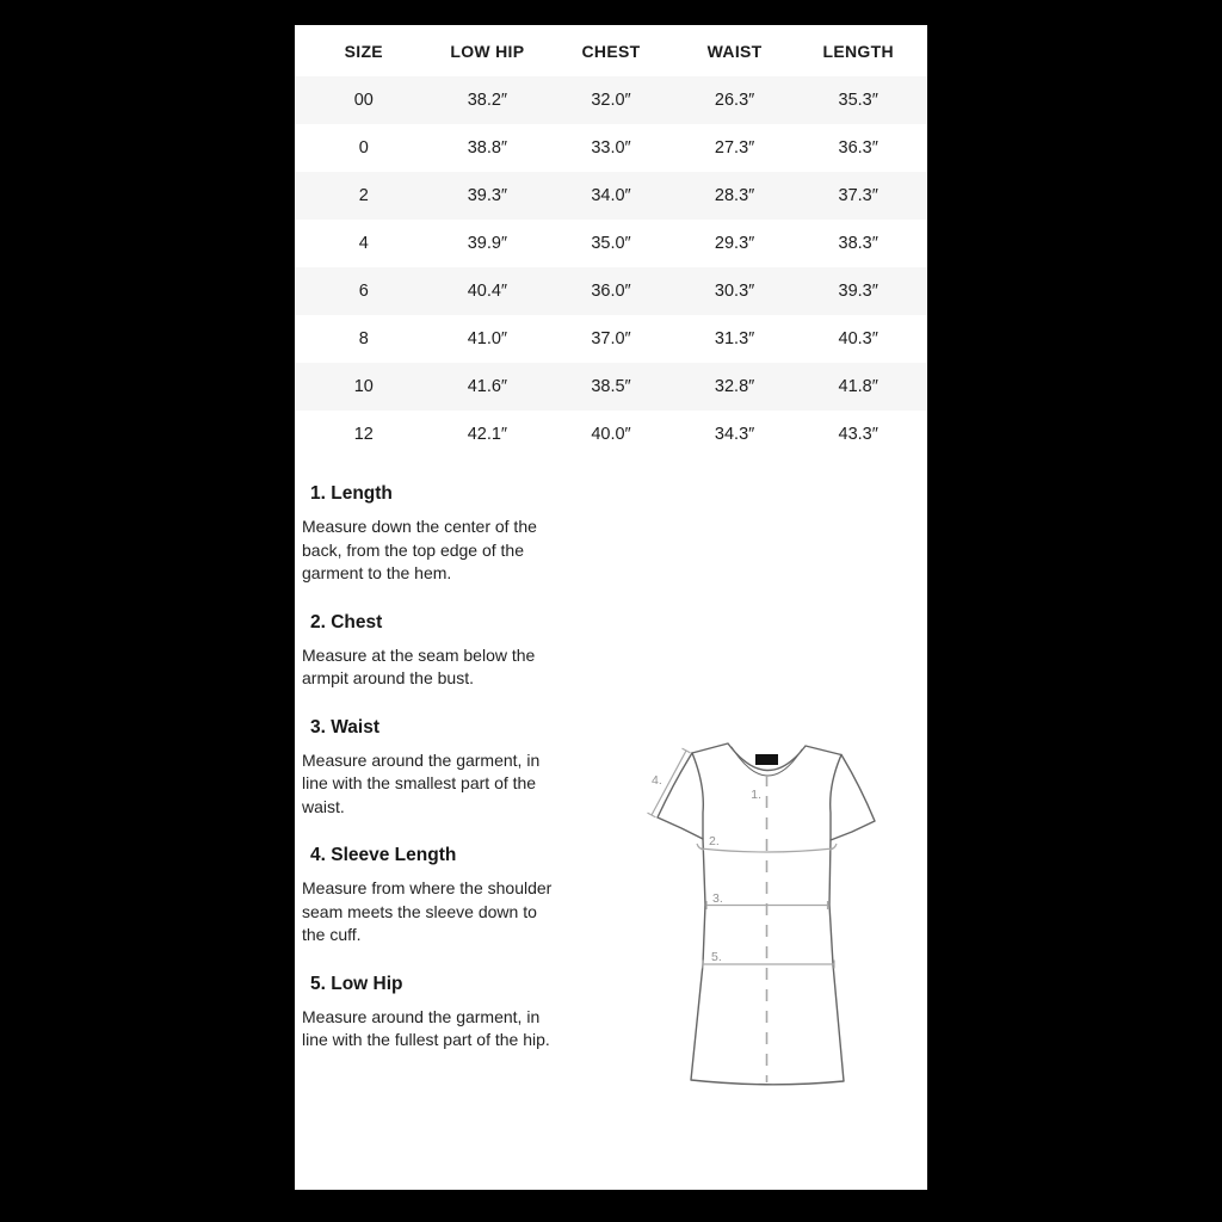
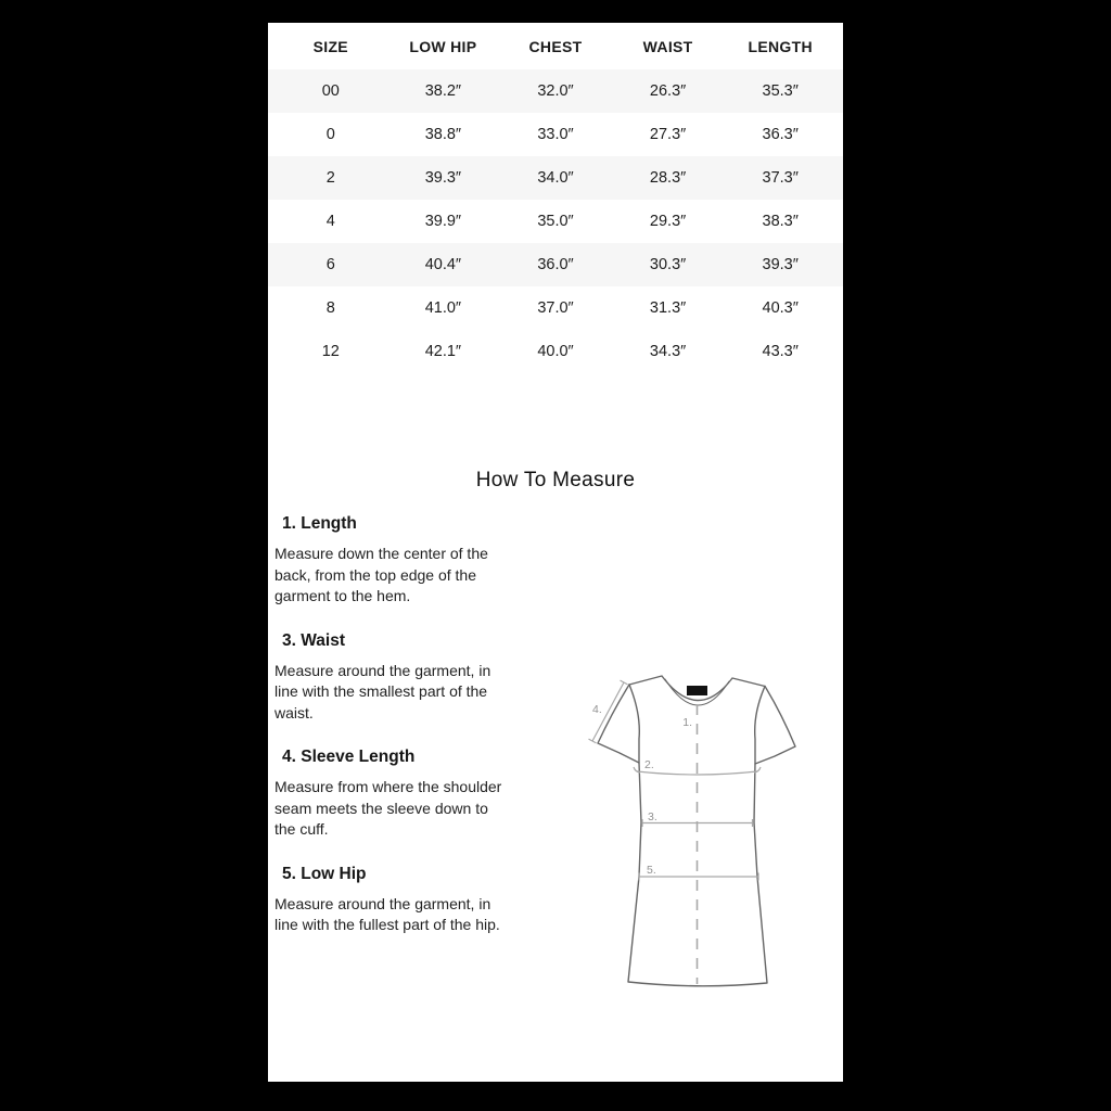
  SIZE
  LOW HIP
  CHEST
  WAIST
  LENGTH
  00
  38.2″
  32.0″
  26.3″
  35.3″
  0
  38.8″
  33.0″
  27.3″
  36.3″
  2
  39.3″
  34.0″
  28.3″
  37.3″
  4
  39.9″
  35.0″
  29.3″
  38.3″
  6
  40.4″
  36.0″
  30.3″
  39.3″
  8
  41.0″
  37.0″
  31.3″
  40.3″
- 10
- 41.6″
- 38.5″
- 32.8″
- 41.8″
  12
  42.1″
  40.0″
  34.3″
  43.3″
+ How To Measure
  1. Length
  Measure down the center of the
  back, from the top edge of the
  garment to the hem.
- 2. Chest
- Measure at the seam below the
- armpit around the bust.
  3. Waist
  Measure around the garment, in
  line with the smallest part of the
  waist.
  4. Sleeve Length
  Measure from where the shoulder
  seam meets the sleeve down to
  the cuff.
  5. Low Hip
  Measure around the garment, in
  line with the fullest part of the hip.
  1.
  2.
  3.
  4.
  5.
